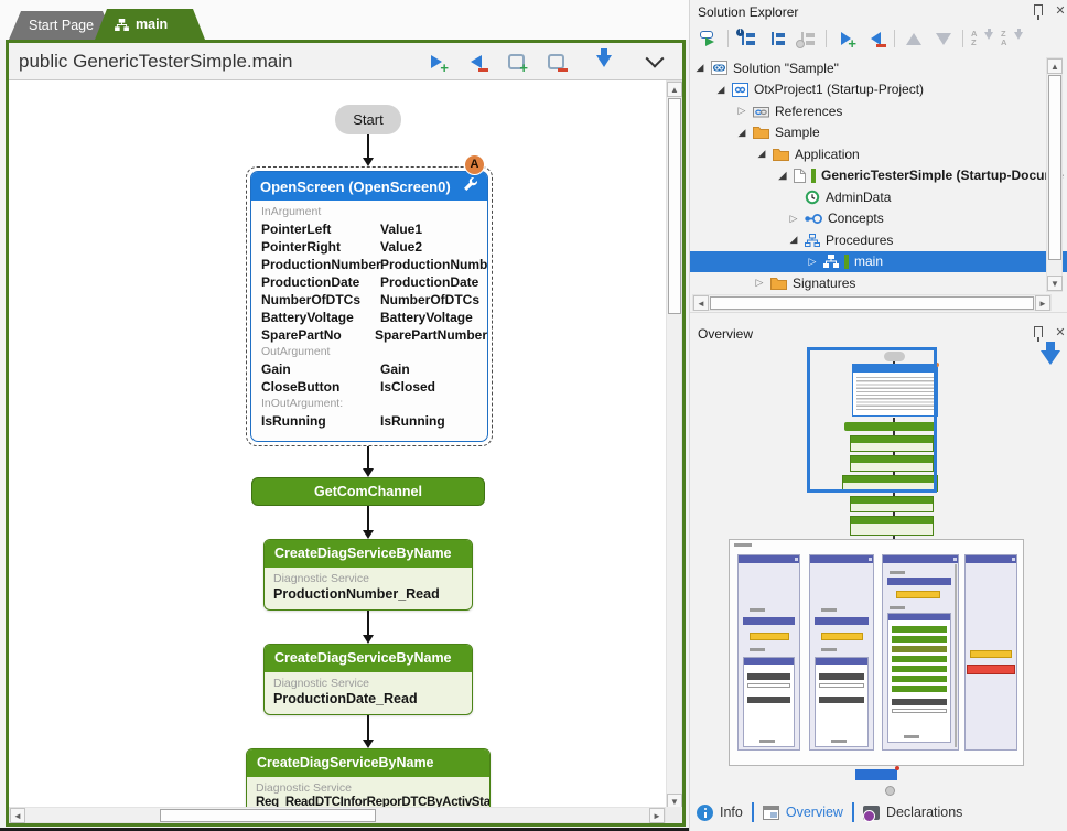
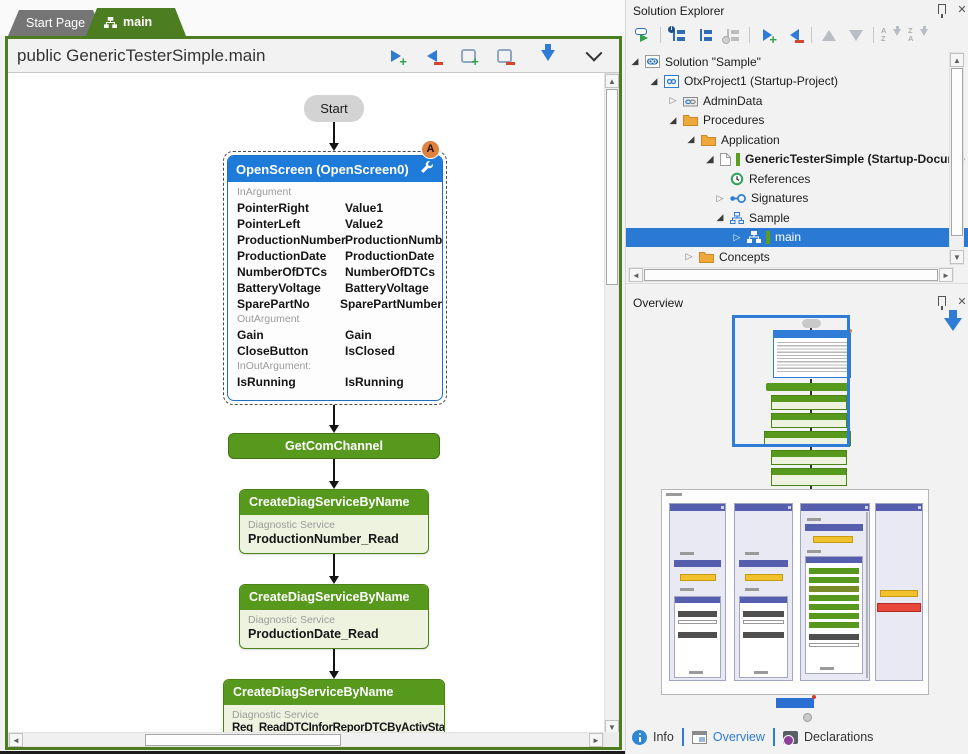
  Start Page
  main
  public GenericTesterSimple.main
  +
  +
  Start
  A
  OpenScreen (OpenScreen0)
  InArgument
- PointerLeft
+ PointerRight
  Value1
- PointerRight
+ PointerLeft
  Value2
  ProductionNumber
  ProductionNumb
  ProductionDate
  ProductionDate
  NumberOfDTCs
  NumberOfDTCs
  BatteryVoltage
  BatteryVoltage
  SparePartNo
  SparePartNumber
  OutArgument
  Gain
  Gain
  CloseButton
  IsClosed
  InOutArgument:
  IsRunning
  IsRunning
  GetComChannel (GetComhannel0)
  CreateDiagServiceByName
  Diagnostic Service
  ProductionNumber_Read
  CreateDiagServiceByName
  Diagnostic Service
  ProductionDate_Read
  CreateDiagServiceByName
  Diagnostic Service
  Req_ReadDTCInforReporDTCByActivSta
  ▲
  ▼
  ◄
  ►
  Solution Explorer
  ✕
  +
  A
  Z
  Z
  A
  ◢
  Solution "Sample"
  ◢
  OtxProject1 (Startup-Project)
  ▷
- References
+ AdminData
  ◢
- Sample
+ Procedures
  ◢
  Application
  ◢
  GenericTesterSimple (Startup-Docu
- AdminData
+ References
  ▷
- Concepts
+ Signatures
  ◢
- Procedures
+ Sample
  ▷
  main
  ▷
- Signatures
+ Concepts
  ▲
  ▼
  ◄
  ►
  Overview
  ✕
  Info
  Overview
  Declarations
